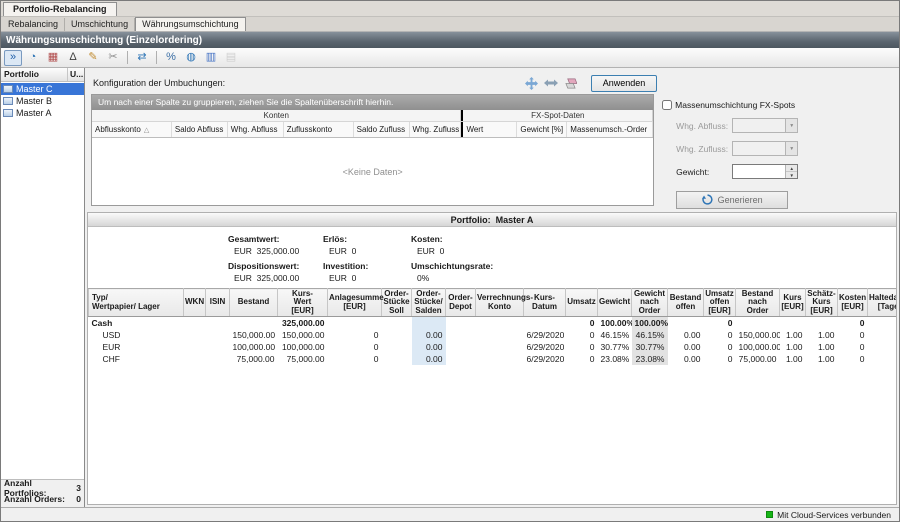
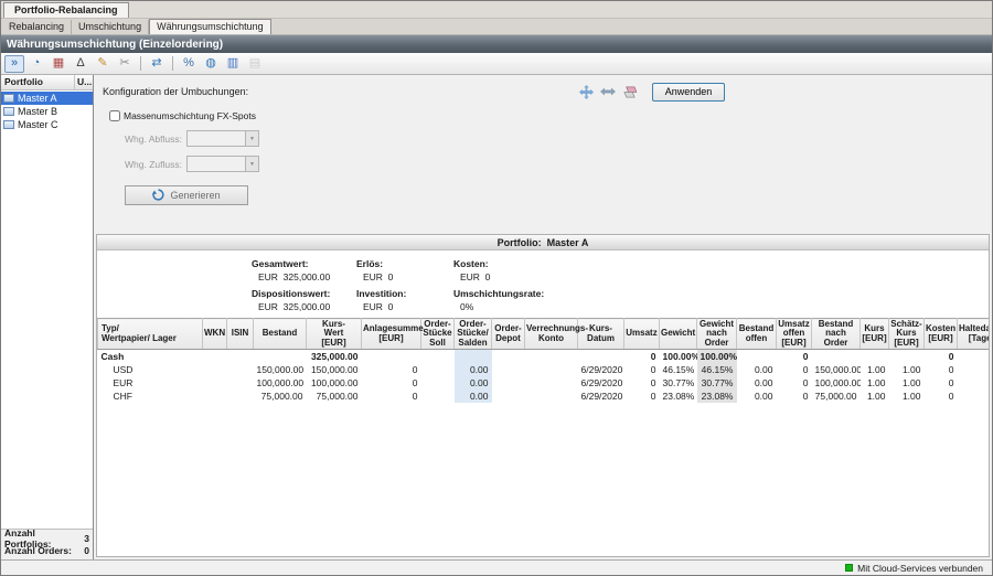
  Portfolio-Rebalancing
  Rebalancing
  Umschichtung
  Währungsumschichtung
  Währungsumschichtung (Einzelordering)
  »
  ◔
  ▦
  Δ
  ✎
  ✂
  ⇄
  %
  ◍
  ▥
  ▤
  Portfolio
  U...
- Master C
+ Master A
  Master B
- Master A
+ Master C
  Anzahl Portfolios:
  3
  Anzahl Orders:
  0
  Konfiguration der Umbuchungen:
  Anwenden
- Um nach einer Spalte zu gruppieren, ziehen Sie die Spaltenüberschrift hierhin.
- Konten
- FX-Spot-Daten
- Abflusskonto
- Saldo Abfluss
- Whg. Abfluss
- Zuflusskonto
- Saldo Zufluss
- Whg. Zufluss
- Wert
- Gewicht [%]
- Massenumsch.-Order
- <Keine Daten>
  Massenumschichtung FX-Spots
  Whg. Abfluss:
  Whg. Zufluss:
- Gewicht:
  Generieren
  Portfolio: Master A
  Gesamtwert:
  EUR 325,000.00
  Erlös:
  EUR 0
  Kosten:
  EUR 0
  Dispositionswert:
  EUR 325,000.00
  Investition:
  EUR 0
  Umschichtungsrate:
  0%
  Typ/ Wertpapier/ Lager	WKN	ISIN	Bestand	Kurs- Wert [EUR]	Anlagesumme [EUR]	Order- Stücke Soll	Order- Stücke/ Salden	Order- Depot	Verrechnungs- Konto	Kurs- Datum	Umsatz	Gewicht	Gewicht nach Order	Bestand offen	Umsatz offen [EUR]	Bestand nach Order	Kurs [EUR]	Schätz- Kurs [EUR]	Kosten [EUR]	Halteda [Tag
  Cash				325,000.00							0	100.00%	100.00%		0				0
  USD			150,000.00	150,000.00	0		0.00			6/29/2020	0	46.15%	46.15%	0.00	0	150,000.00	1.00	1.00	0
  EUR			100,000.00	100,000.00	0		0.00			6/29/2020	0	30.77%	30.77%	0.00	0	100,000.00	1.00	1.00	0
  CHF			75,000.00	75,000.00	0		0.00			6/29/2020	0	23.08%	23.08%	0.00	0	75,000.00	1.00	1.00	0
  Mit Cloud-Services verbunden
